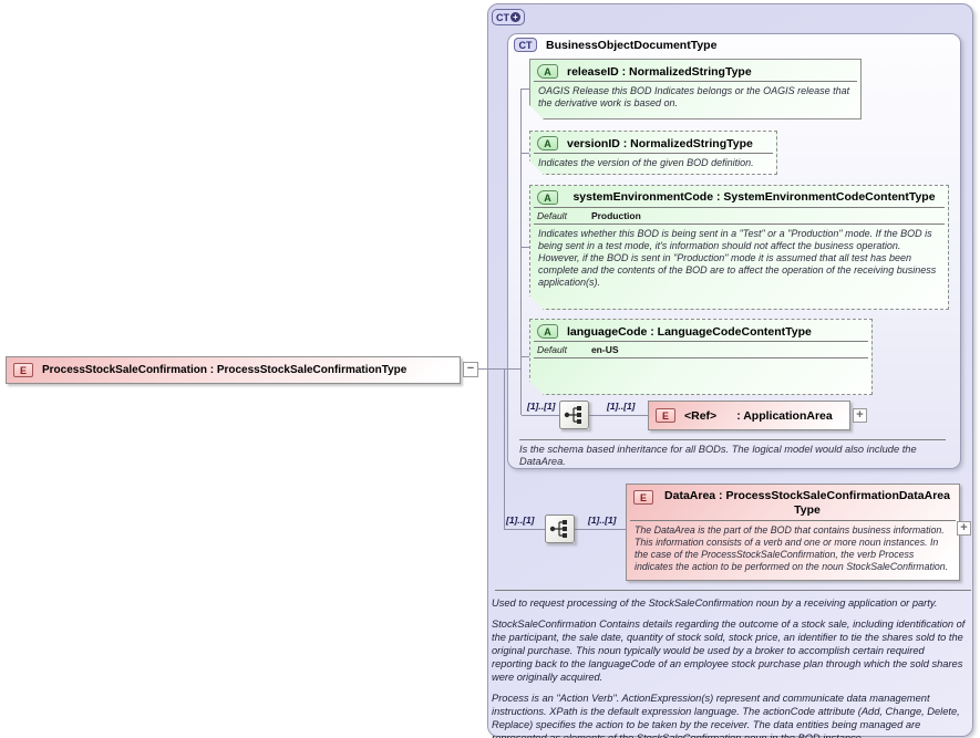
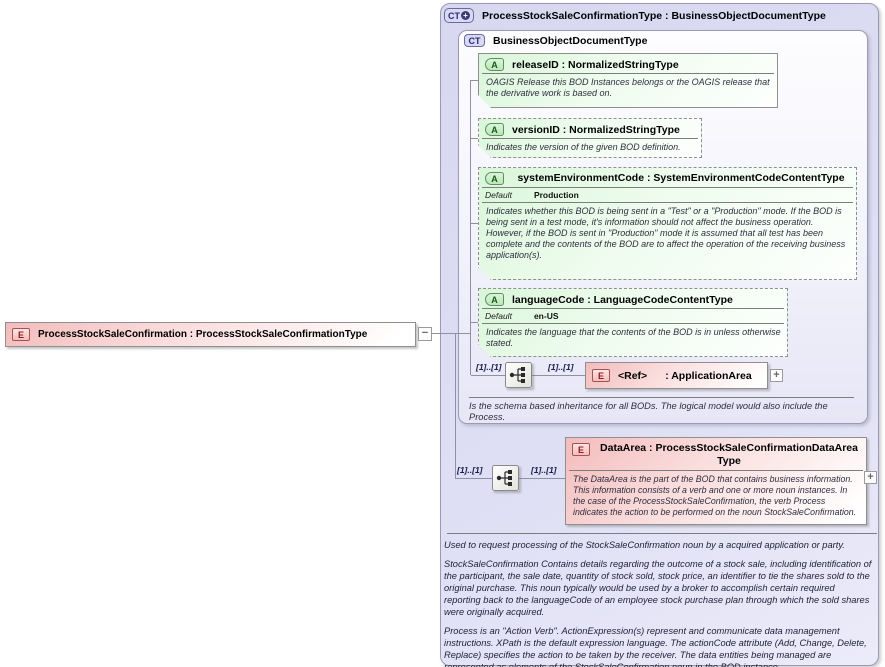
  CT
  +
+ ProcessStockSaleConfirmationType : BusinessObjectDocumentType
  CT
  BusinessObjectDocumentType
  E
  ProcessStockSaleConfirmation : ProcessStockSaleConfirmationType
  −
  A
  releaseID : NormalizedStringType
- OAGIS Release this BOD Indicates belongs or the OAGIS release that the derivative work is based on.
+ OAGIS Release this BOD Instances belongs or the OAGIS release that the derivative work is based on.
  A
  versionID : NormalizedStringType
  Indicates the version of the given BOD definition.
  A
  systemEnvironmentCode : SystemEnvironmentCodeContentType
  Default
  Production
  Indicates whether this BOD is being sent in a "Test" or a "Production" mode. If the BOD is being sent in a test mode, it's information should not affect the business operation. However, if the BOD is sent in "Production" mode it is assumed that all test has been complete and the contents of the BOD are to affect the operation of the receiving business application(s).
  A
  languageCode : LanguageCodeContentType
  Default
  en-US
+ Indicates the language that the contents of the BOD is in unless otherwise stated.
  [1]..[1]
  [1]..[1]
  E
  <Ref>
  : ApplicationArea
  +
- Is the schema based inheritance for all BODs. The logical model would also include the DataArea.
+ Is the schema based inheritance for all BODs. The logical model would also include the Process.
  [1]..[1]
  [1]..[1]
  E
  DataArea : ProcessStockSaleConfirmationDataAreaType
  The DataArea is the part of the BOD that contains business information. This information consists of a verb and one or more noun instances. In the case of the ProcessStockSaleConfirmation, the verb Process indicates the action to be performed on the noun StockSaleConfirmation.
  +
- Used to request processing of the StockSaleConfirmation noun by a receiving application or party.
+ Used to request processing of the StockSaleConfirmation noun by a acquired application or party.
  StockSaleConfirmation Contains details regarding the outcome of a stock sale, including identification of the participant, the sale date, quantity of stock sold, stock price, an identifier to tie the shares sold to the original purchase. This noun typically would be used by a broker to accomplish certain required reporting back to the languageCode of an employee stock purchase plan through which the sold shares were originally acquired.
  Process is an "Action Verb". ActionExpression(s) represent and communicate data management instructions. XPath is the default expression language. The actionCode attribute (Add, Change, Delete, Replace) specifies the action to be taken by the receiver. The data entities being managed are
